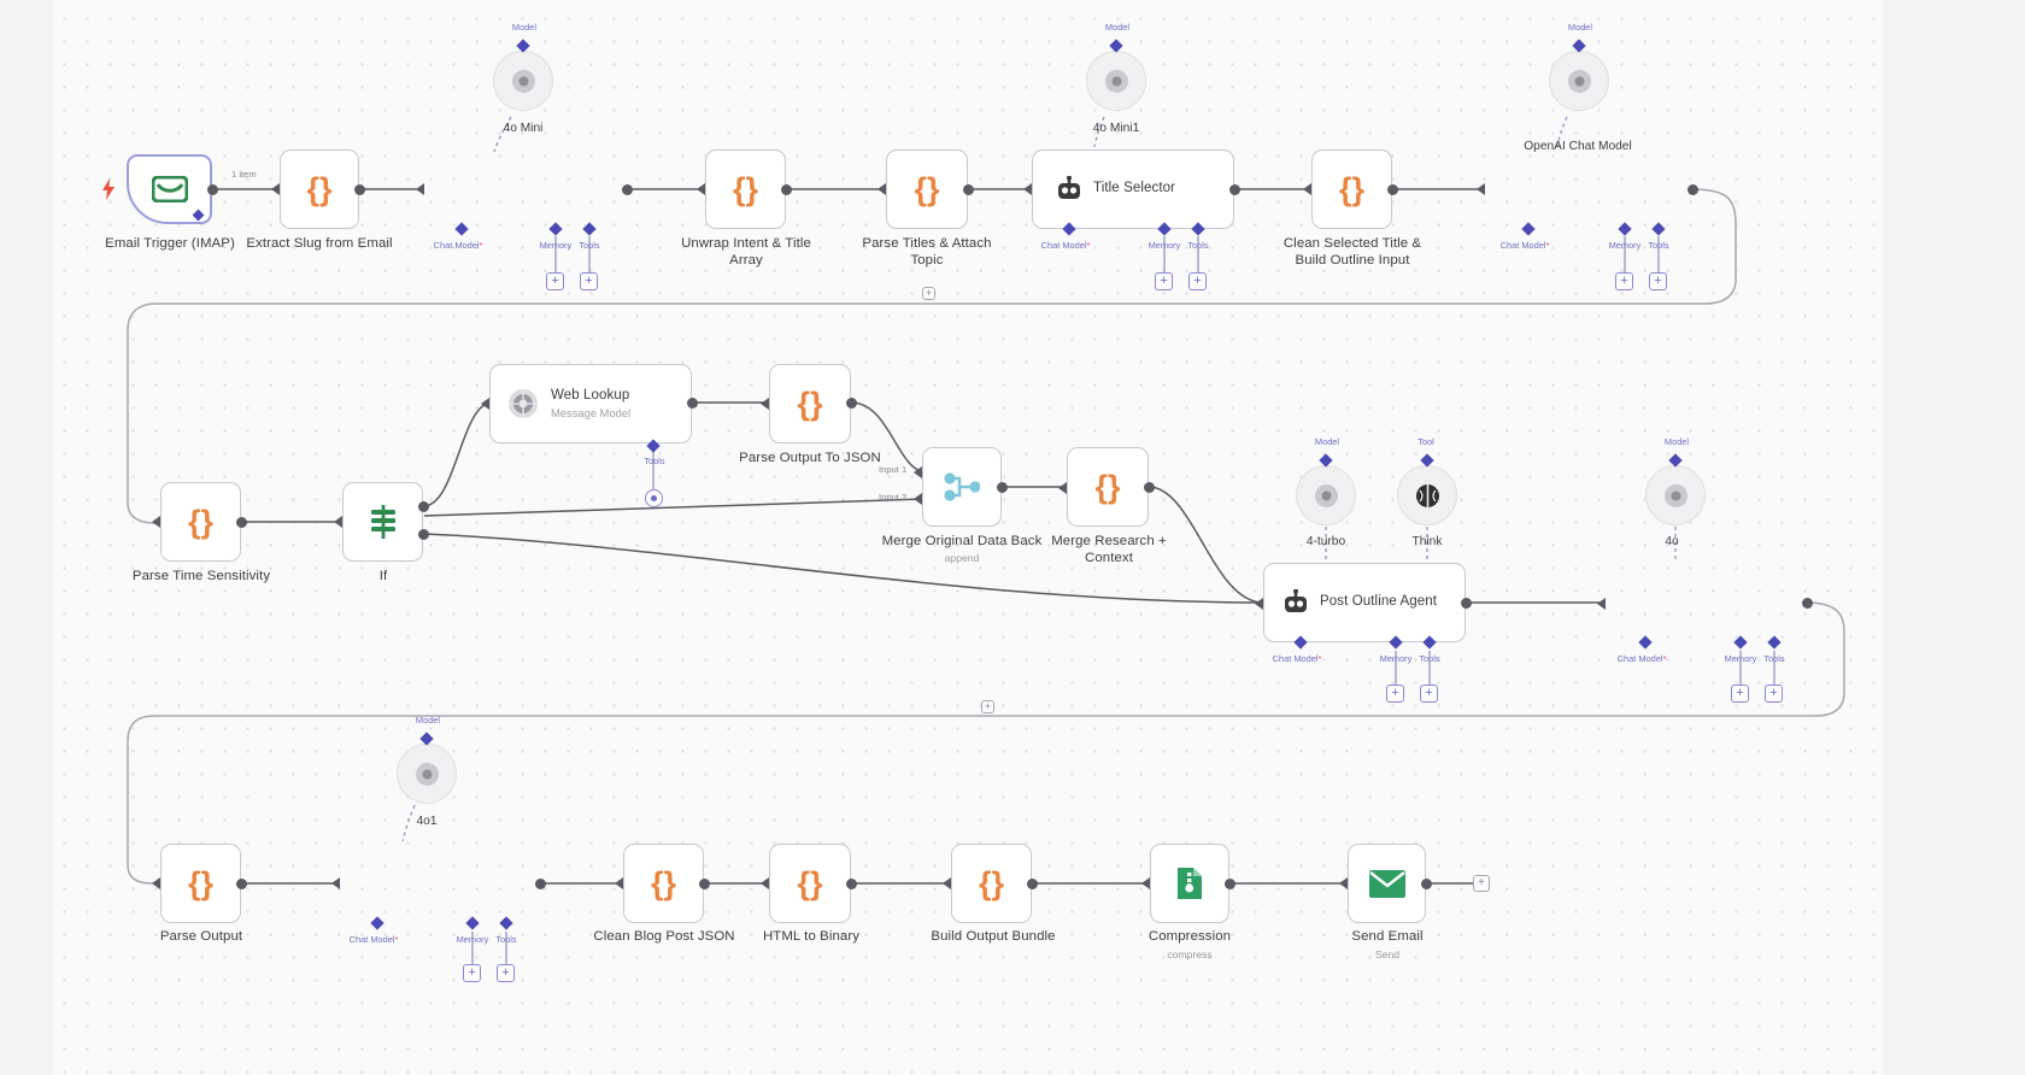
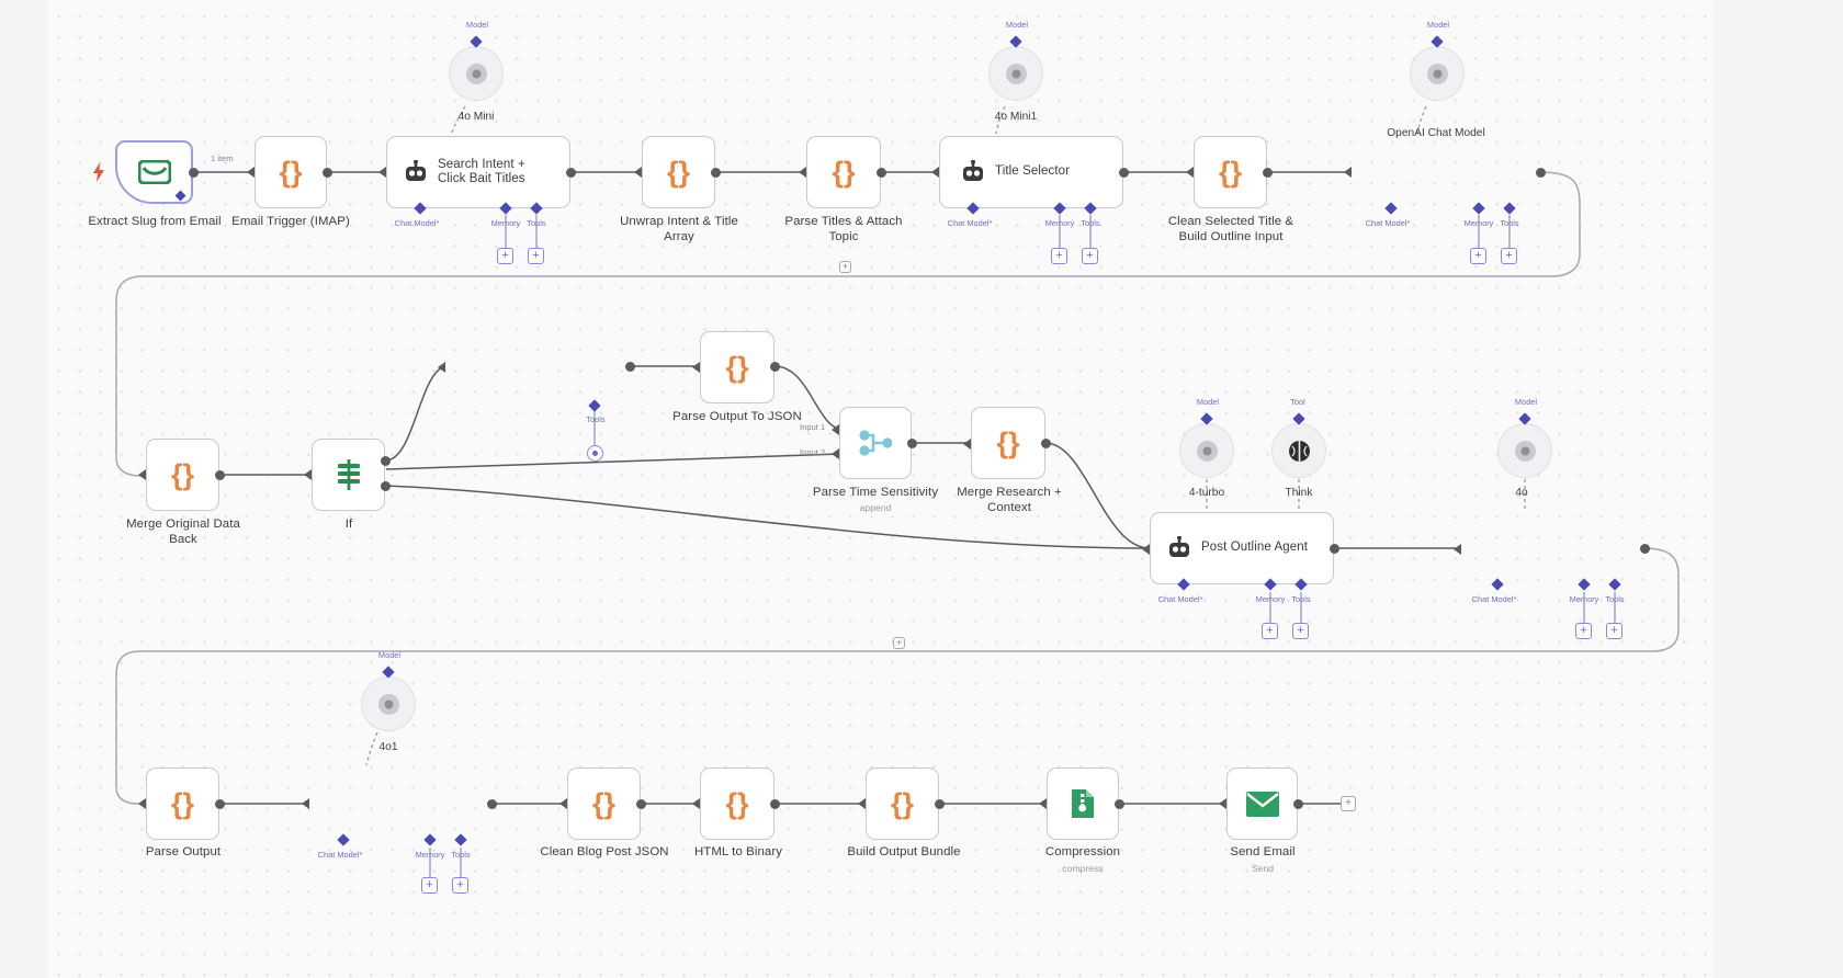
- Email Trigger (IMAP)
+ Extract Slug from Email
  1 item
  {}
- Extract Slug from Email
+ Email Trigger (IMAP)
  Model
  4o Mini
+ Search Intent +
+ Click Bait Titles
  Chat Model
  Memory
  Tools
  +
  +
  {}
  Unwrap Intent & Title
  Array
  {}
  Parse Titles & Attach
  Topic
  Model
  4o Mini1
  Title Selector
  Chat Model
  Memory
  Tools
  +
  +
  {}
  Clean Selected Title &
  Build Outline Input
  Model
  OpenAI Chat Model
  Chat Model
  Memory
  Tools
  +
  +
  +
  {}
- Parse Time Sensitivity
+ Merge Original Data Back
  If
- Web Lookup
- Message Model
  Tools
  {}
  Parse Output To JSON
  Input 1
  Input 2
- Merge Original Data Back
+ Parse Time Sensitivity
  append
  {}
  Merge Research +
  Context
  Model
  4-turbo
  Tool
  Think
  Post Outline Agent
  Chat Model
  Memory
  Tools
  +
  +
  Model
  4o
  Chat Model
  Memory
  Tools
  +
  +
  +
  {}
  Parse Output
  Model
  4o1
  Chat Model
  Memory
  Tools
  +
  +
  {}
  Clean Blog Post JSON
  {}
  HTML to Binary
  {}
  Build Output Bundle
  Compression
  compress
  Send Email
  Send
  +
